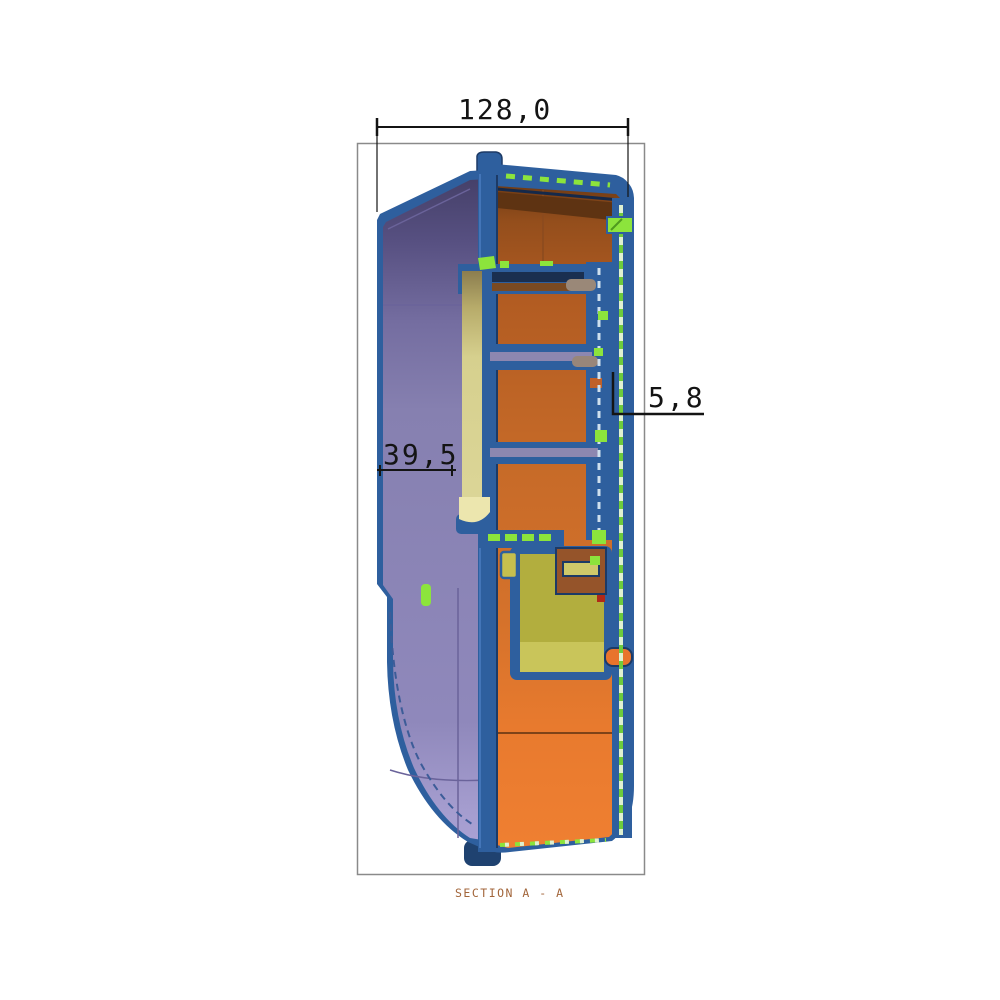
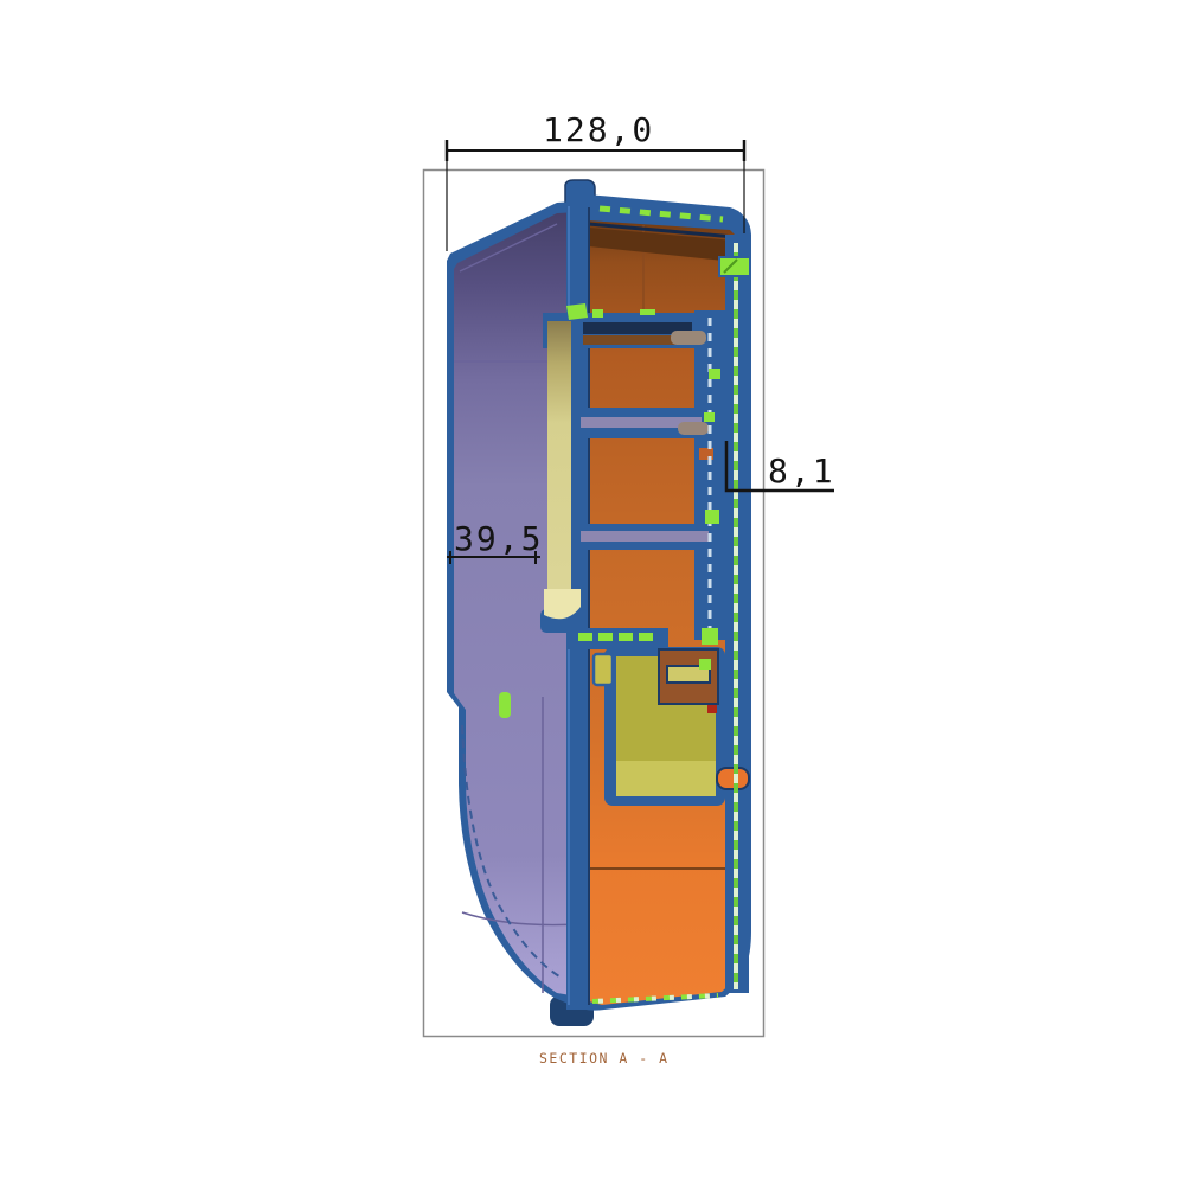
  128,0
- 5,8
+ 8,1
  39,5
  SECTION A - A
